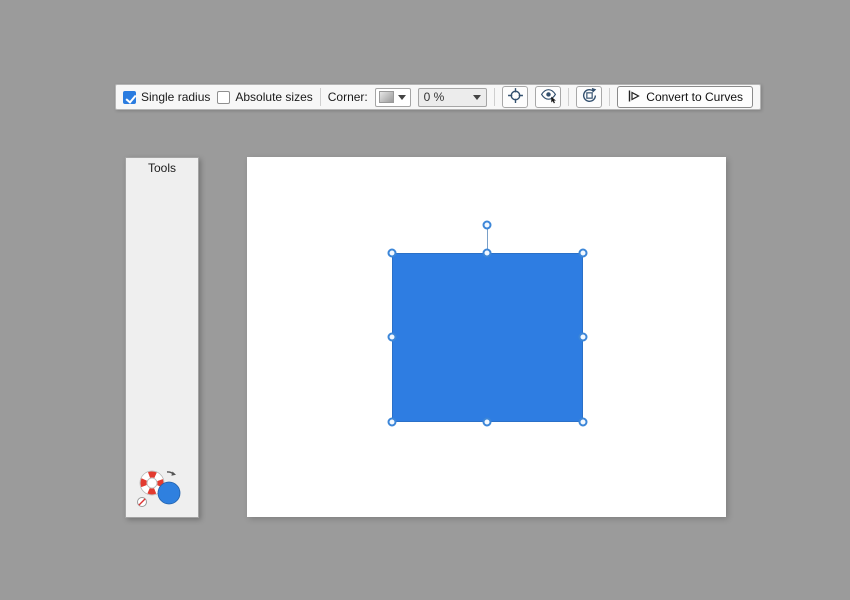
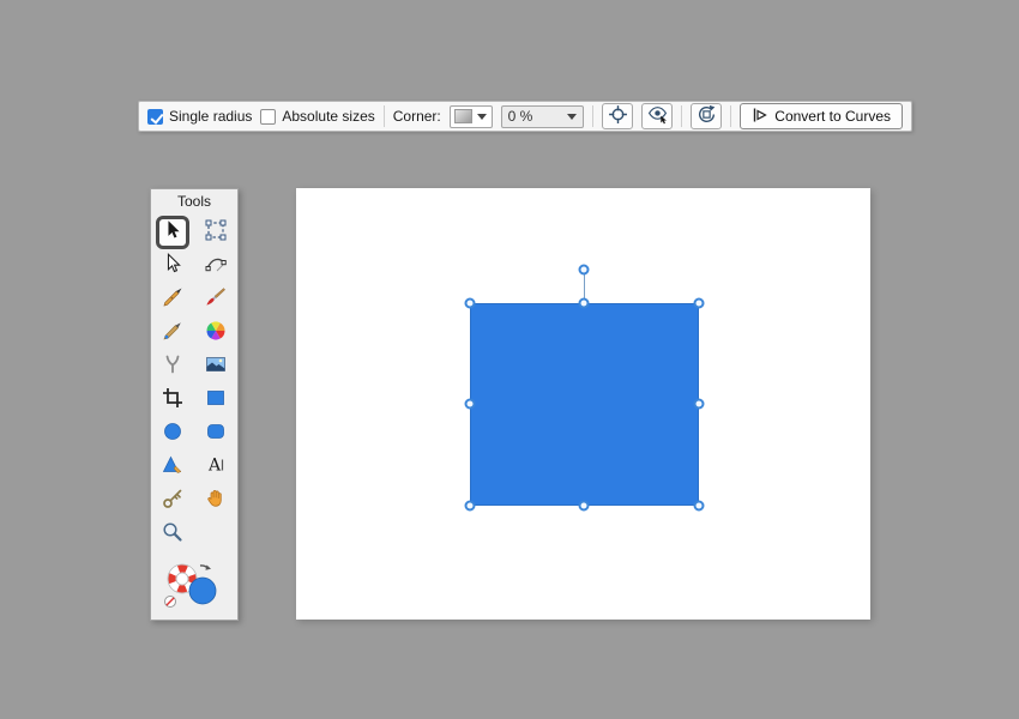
  Single radius
  Absolute sizes
  Corner:
  0 %
  Convert to Curves
  Tools
+ A
